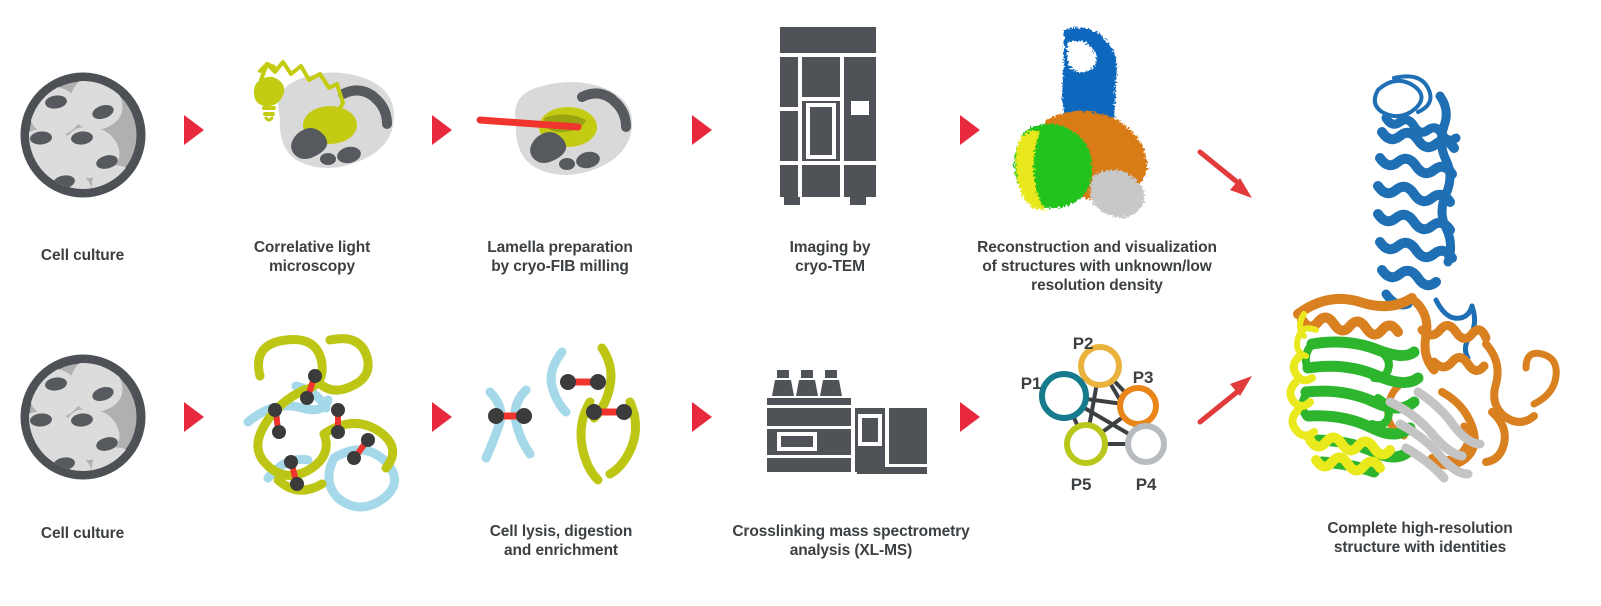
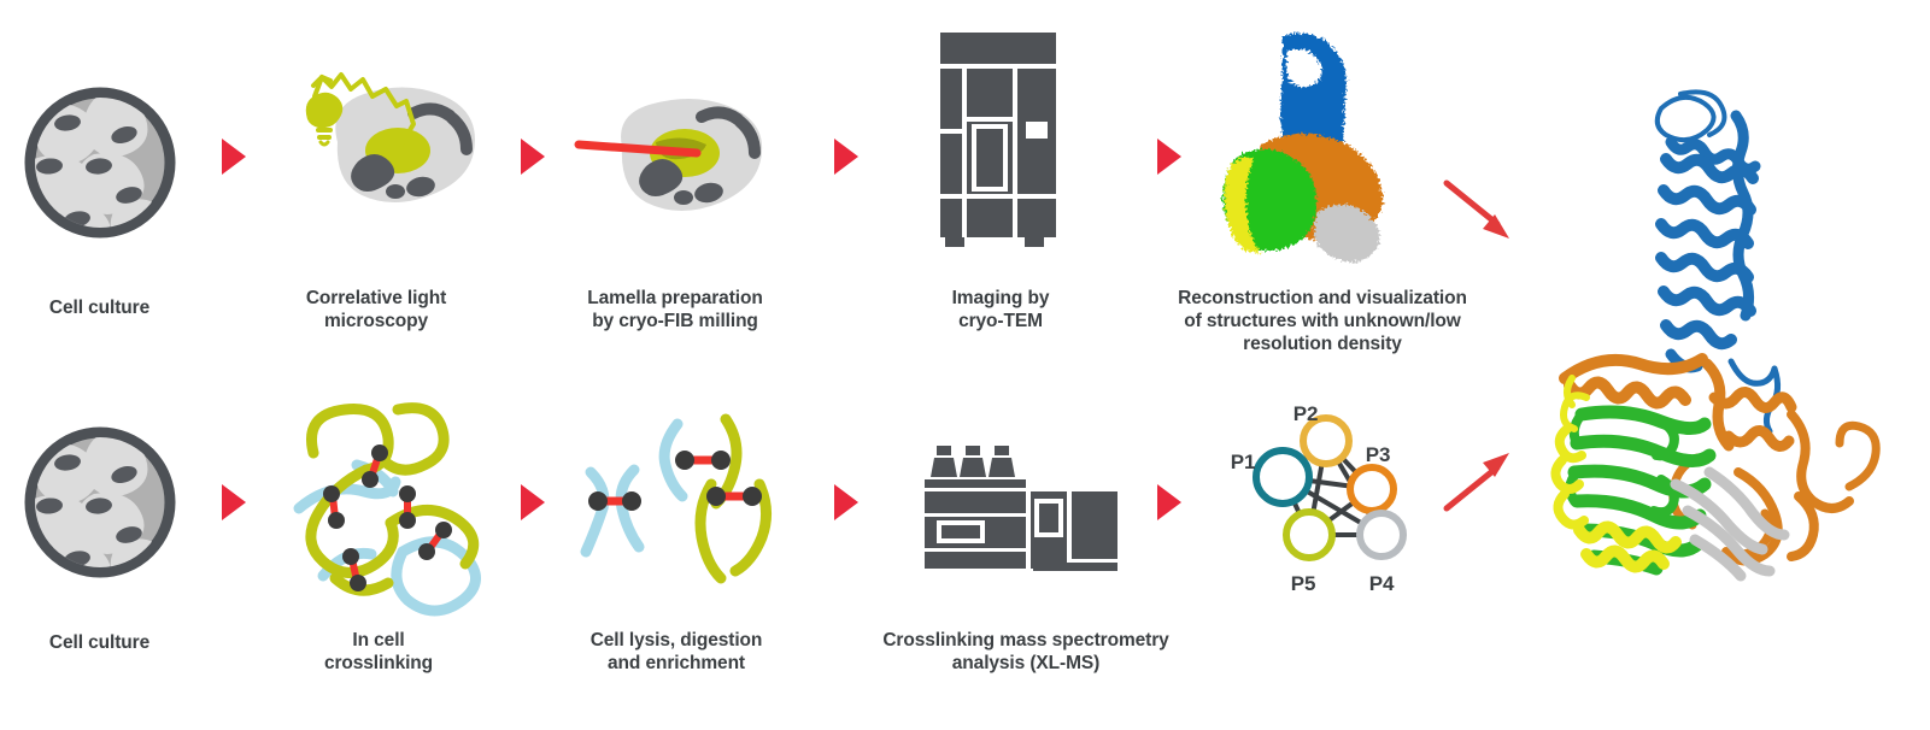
  Cell culture
  Correlative light
  microscopy
  Lamella preparation
  by cryo-FIB milling
  Imaging by
  cryo-TEM
  Reconstruction and visualization
  of structures with unknown/low
  resolution density
  Cell culture
+ In cell
+ crosslinking
  Cell lysis, digestion
  and enrichment
  Crosslinking mass spectrometry
  analysis (XL-MS)
  P1
  P2
  P3
  P4
  P5
- Complete high-resolution
- structure with identities
